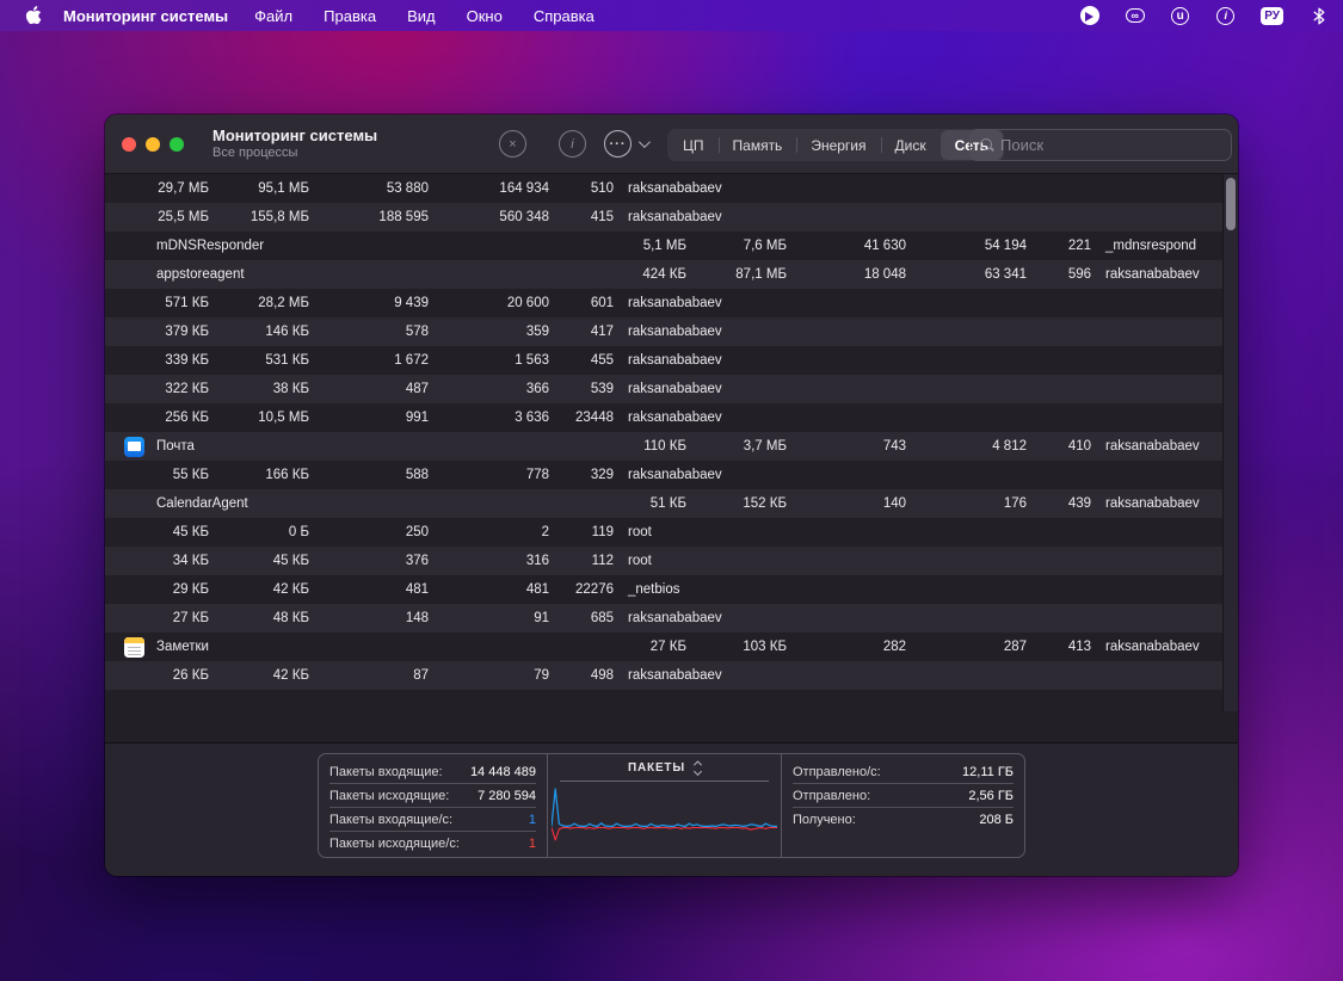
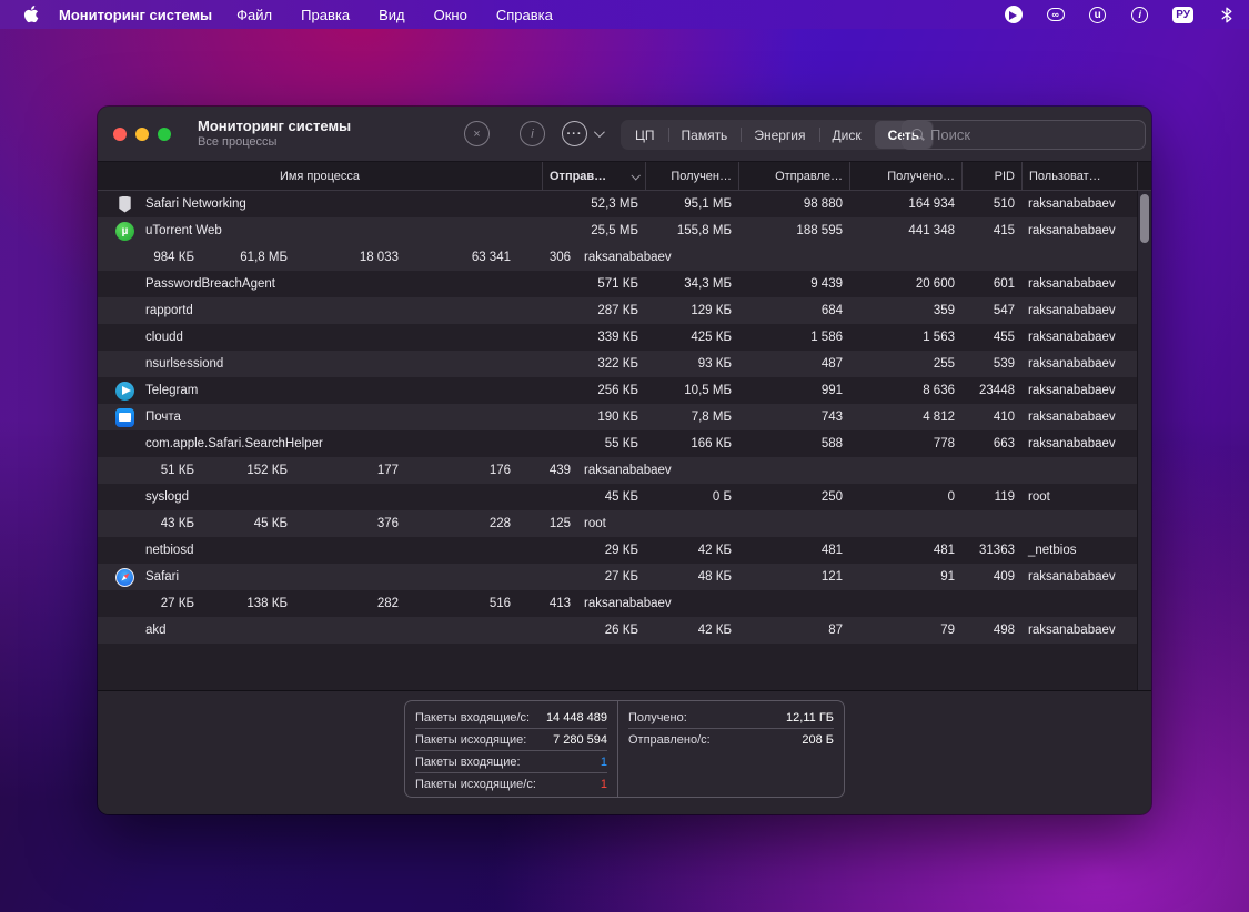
  Мониторинг системы
  Файл
  Правка
  Вид
  Окно
  Справка
  ∞
  u
  i
  РУ
  Мониторинг системы
  Все процессы
  ×
  i
  ···
  ЦП
  Память
  Энергия
  Диск
  Сет
  Поиск
+ Имя процесса
+ Отправ…
+ Получен…
+ Отправле…
+ Получено…
+ PID
+ Пользоват…
+ Safari Networking
- 29,7 МБ
+ 52,3 МБ
  95,1 МБ
- 53 880
+ 98 880
  164 934
  510
  raksanababaev
+ uTorrent Web
  25,5 МБ
  155,8 МБ
  188 595
- 560 348
+ 441 348
  415
  raksanababaev
- mDNSResponder
- 5,1 МБ
- 7,6 МБ
- 41 630
- 54 194
- 221
- _mdnsrespond
- appstoreagent
- 424 КБ
+ 984 КБ
- 87,1 МБ
+ 61,8 МБ
- 18 048
+ 18 033
  63 341
- 596
+ 306
  raksanababaev
+ PasswordBreachAgent
  571 КБ
- 28,2 МБ
+ 34,3 МБ
  9 439
  20 600
  601
  raksanababaev
+ rapportd
- 379 КБ
+ 287 КБ
- 146 КБ
+ 129 КБ
- 578
+ 684
  359
- 417
+ 547
  raksanababaev
+ cloudd
  339 КБ
- 531 КБ
+ 425 КБ
- 1 672
+ 1 586
  1 563
  455
  raksanababaev
+ nsurlsessiond
  322 КБ
- 38 КБ
+ 93 КБ
  487
- 366
+ 255
  539
  raksanababaev
+ Telegram
  256 КБ
  10,5 МБ
  991
- 3 636
+ 8 636
  23448
  raksanababaev
  Почта
- 110 КБ
+ 190 КБ
- 3,7 МБ
+ 7,8 МБ
  743
  4 812
  410
  raksanababaev
+ com.apple.Safari.SearchHelper
  55 КБ
  166 КБ
  588
  778
- 329
+ 663
  raksanababaev
- CalendarAgent
  51 КБ
  152 КБ
- 140
+ 177
  176
  439
  raksanababaev
+ syslogd
  45 КБ
  0 Б
  250
- 2
+ 0
  119
  root
- 34 КБ
+ 43 КБ
  45 КБ
  376
- 316
+ 228
- 112
+ 125
  root
+ netbiosd
  29 КБ
  42 КБ
  481
  481
- 22276
+ 31363
  _netbios
+ Safari
  27 КБ
  48 КБ
- 148
+ 121
  91
- 685
+ 409
  raksanababaev
- Заметки
  27 КБ
- 103 КБ
+ 138 КБ
  282
- 287
+ 516
  413
  raksanababaev
+ akd
  26 КБ
  42 КБ
  87
  79
  498
  raksanababaev
- Пакеты входящие:
+ Пакеты входящие/с:
  14 448 489
  Пакеты исходящие:
  7 280 594
- Пакеты входящие/с:
+ Пакеты входящие:
  1
  Пакеты исходящие/с:
  1
- ПАКЕТЫ
- Отправлено/с:
+ Получено:
  12,11 ГБ
- Отправлено:
- 2,56 ГБ
- Получено:
+ Отправлено/с:
  208 Б
